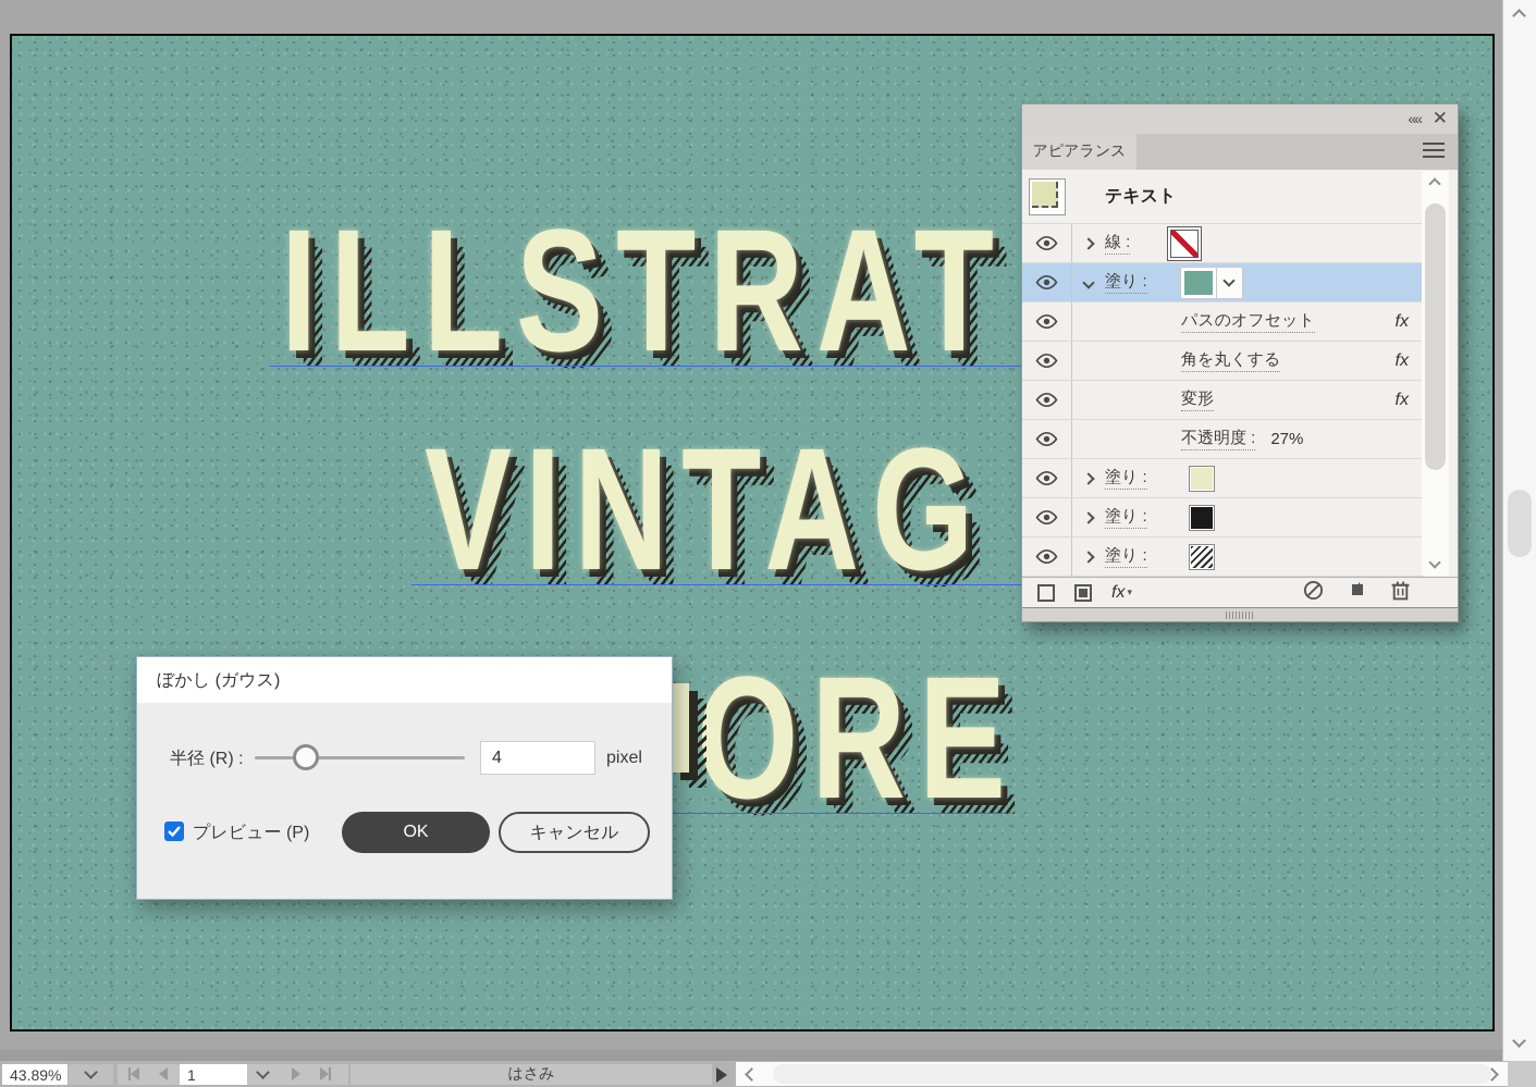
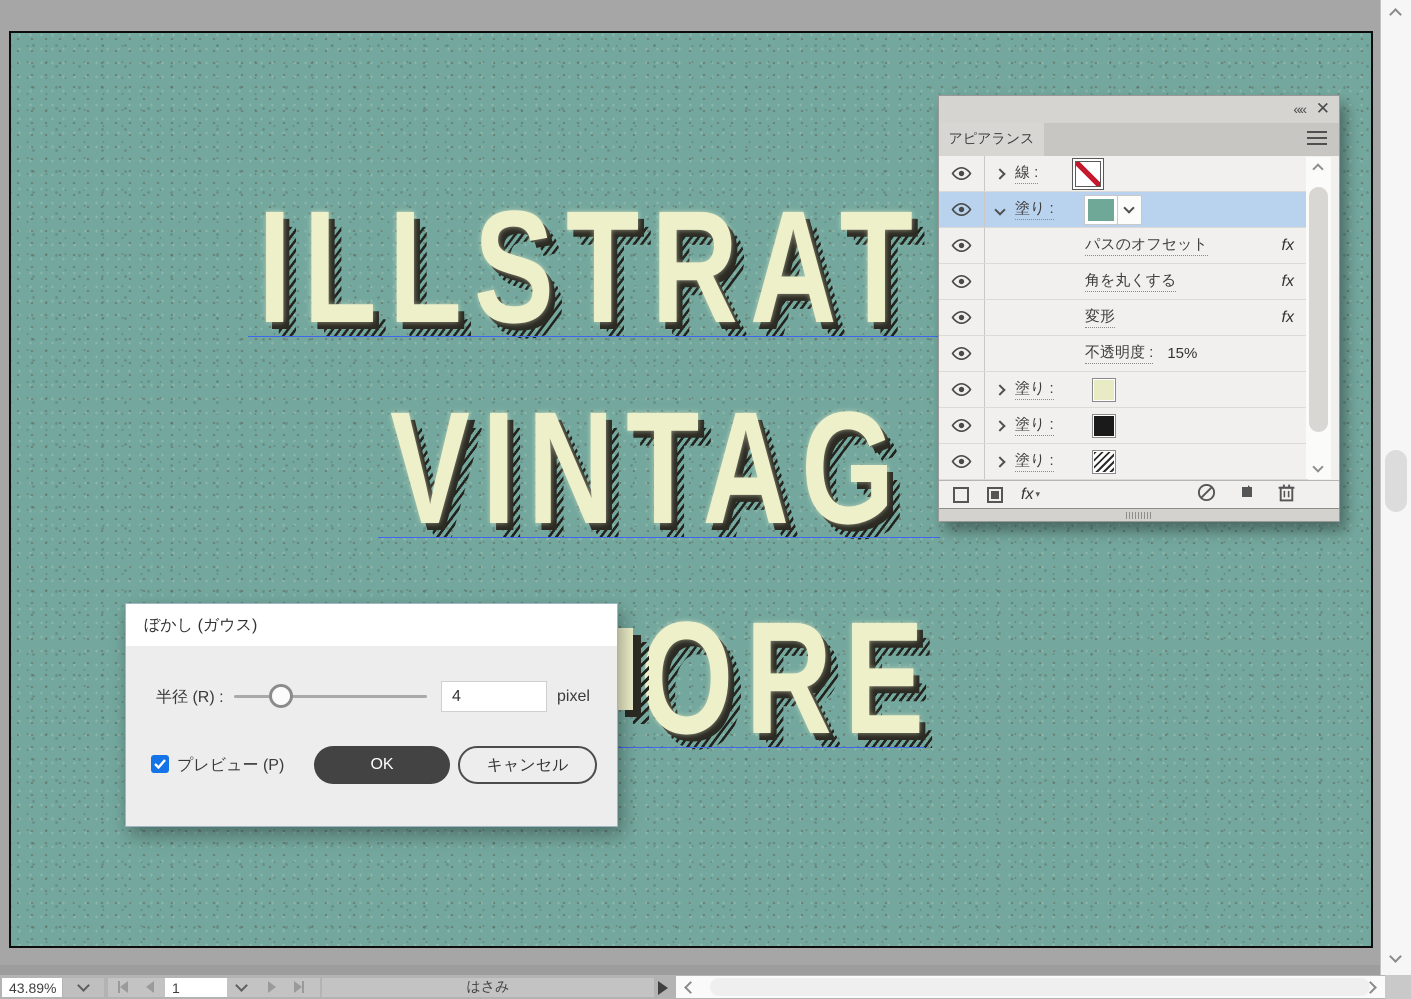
  ILLSTRAT
  VINTAG
  ORE
  ぼかし (ガウス)
  半径 (R) :
  4
  pixel
  プレビュー (P)
  OK
  キャンセル
  ««
  ✕
  アピアランス
- テキスト
  線 :
  塗り :
  パスのオフセット
  fx
  角を丸くする
  fx
  変形
  fx
  不透明度 :
- 27%
+ 15%
  塗り :
  塗り :
  塗り :
  fx
  ▾
  43.89%
  1
  はさみ
